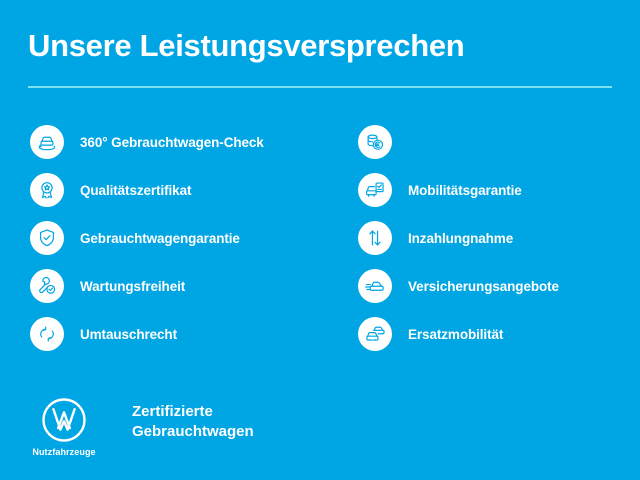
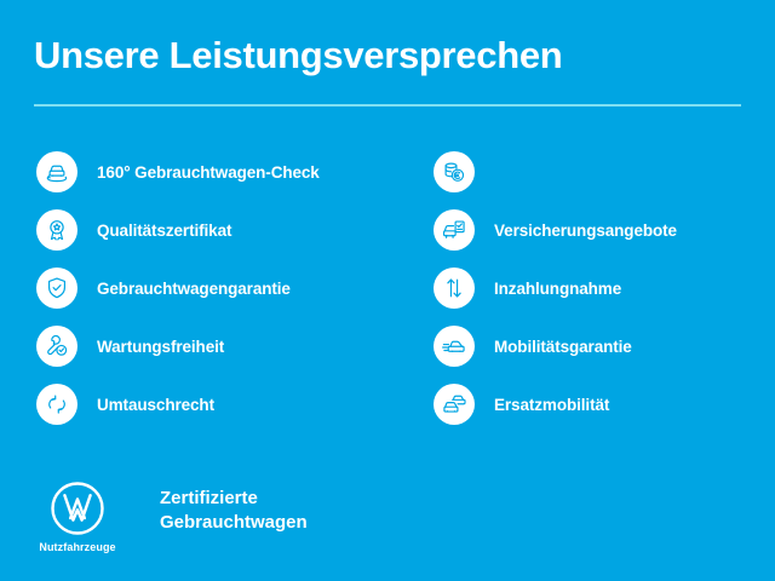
  Unsere Leistungsversprechen
- 360° Gebrauchtwagen-Check
+ 160° Gebrauchtwagen-Check
  Qualitätszertifikat
  Gebrauchtwagengarantie
  Wartungsfreiheit
  Umtauschrecht
- Mobilitätsgarantie
+ Versicherungsangebote
  Inzahlungnahme
- Versicherungsangebote
+ Mobilitätsgarantie
  Ersatzmobilität
  Nutzfahrzeuge
  Zertifizierte
  Gebrauchtwagen
